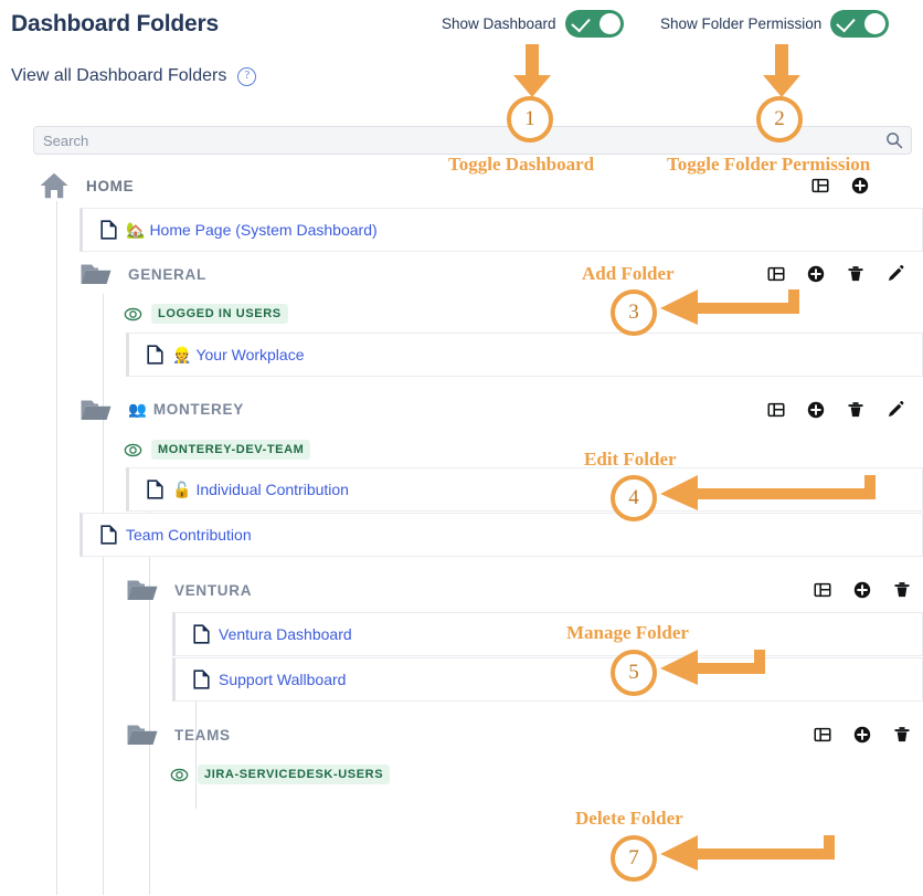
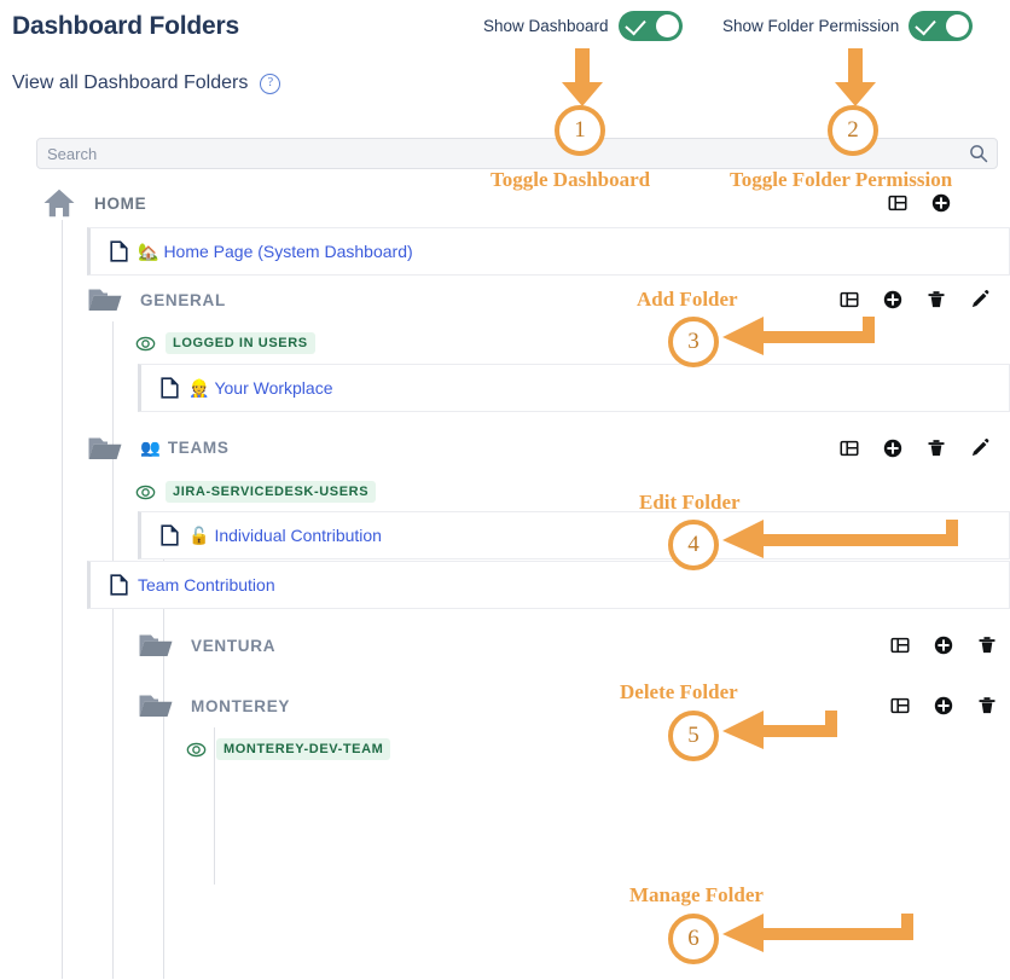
  Dashboard Folders
  Show Dashboard
  Show Folder Permission
  View all Dashboard Folders
  ?
  Search
  HOME
  🏡 Home Page (System Dashboard)
  GENERAL
  LOGGED IN USERS
  👷 Your Workplace
- 👥 MONTEREY
+ 👥 TEAMS
- MONTEREY-DEV-TEAM
+ JIRA-SERVICEDESK-USERS
  🔓 Individual Contribution
  Team Contribution
  VENTURA
- Ventura Dashboard
- Support Wallboard
- TEAMS
+ MONTEREY
- JIRA-SERVICEDESK-USERS
+ MONTEREY-DEV-TEAM
  1
  Toggle Dashboard
  2
  Toggle Folder Permission
  Add Folder
  3
  Edit Folder
  4
- Manage Folder
+ Delete Folder
  5
- Delete Folder
+ Manage Folder
- 7
+ 6
